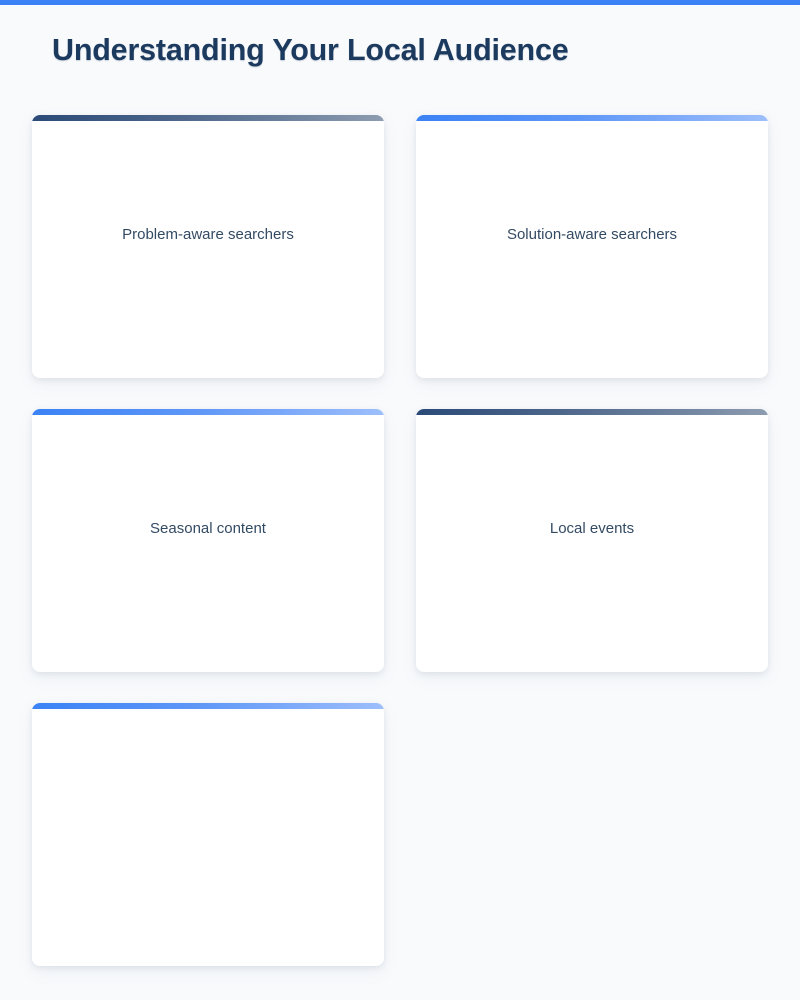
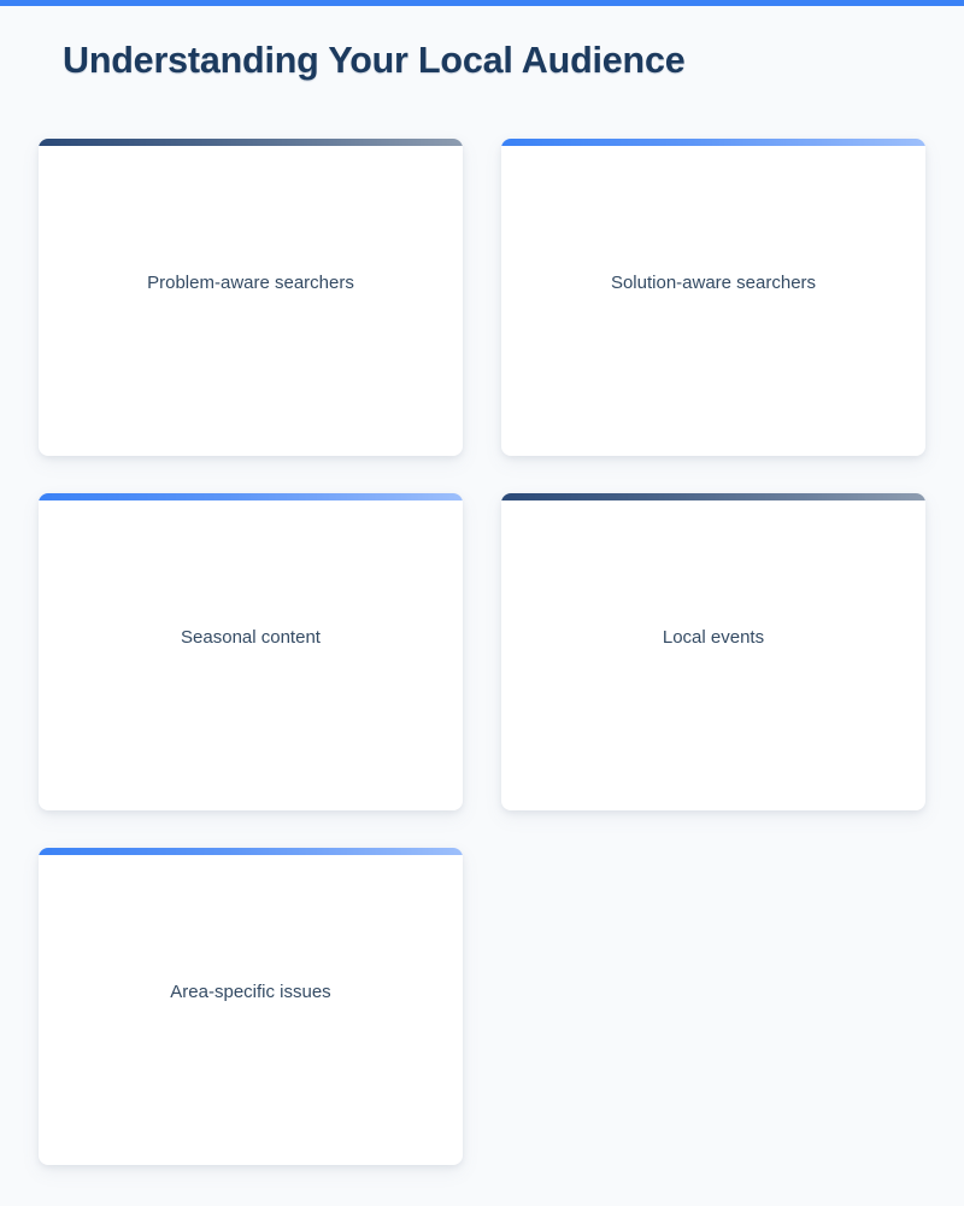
  Understanding Your Local Audience
  Problem-aware searchers
  Solution-aware searchers
  Seasonal content
  Local events
+ Area-specific issues
